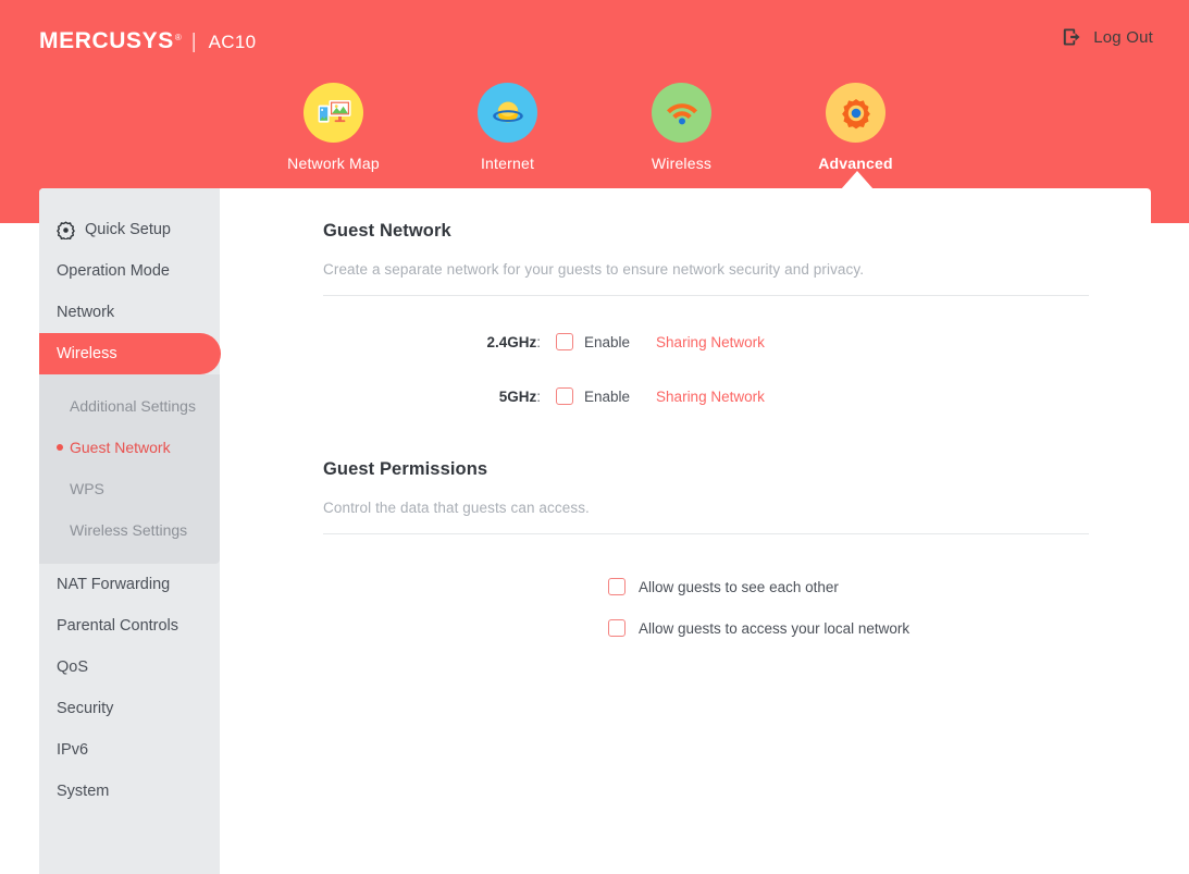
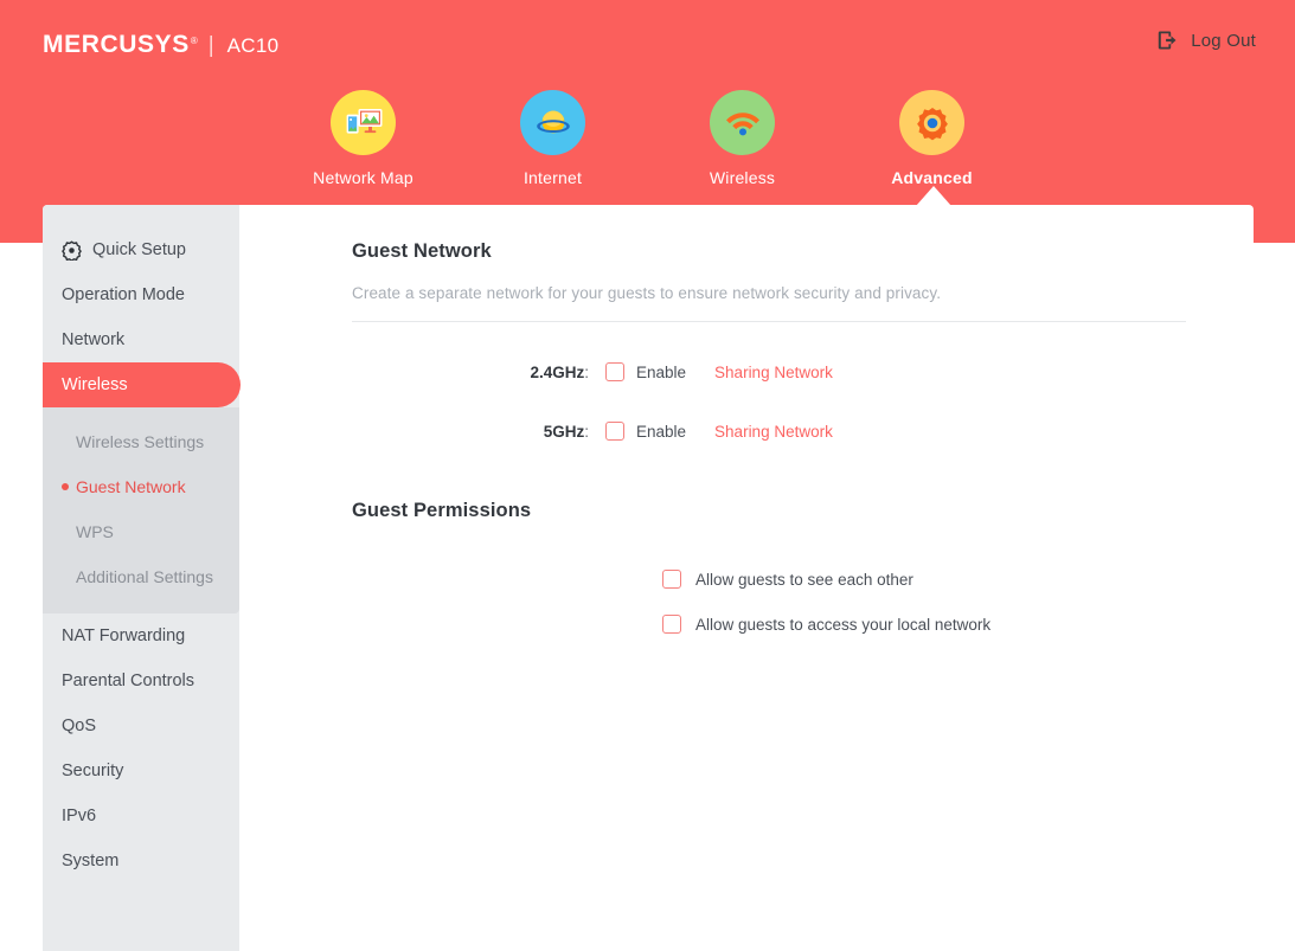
  MERCUSYS
  ®
  |
  AC10
  Log Out
  Network Map
  Internet
  Wireless
  Advanced
  Quick Setup
  Operation Mode
  Network
  Wireless
- Additional Settings
+ Wireless Settings
  Guest Network
  WPS
- Wireless Settings
+ Additional Settings
  NAT Forwarding
  Parental Controls
  QoS
  Security
  IPv6
  System
  Guest Network
  Create a separate network for your guests to ensure network security and privacy.
  2.4GHz:
  Enable
  Sharing Network
  5GHz:
  Enable
  Sharing Network
  Guest Permissions
- Control the data that guests can access.
  Allow guests to see each other
  Allow guests to access your local network
